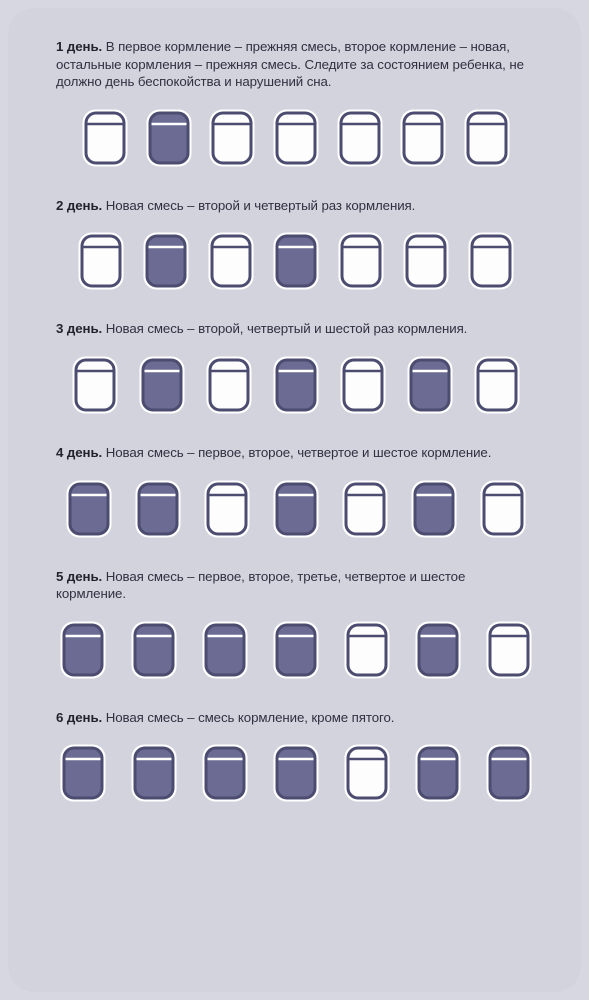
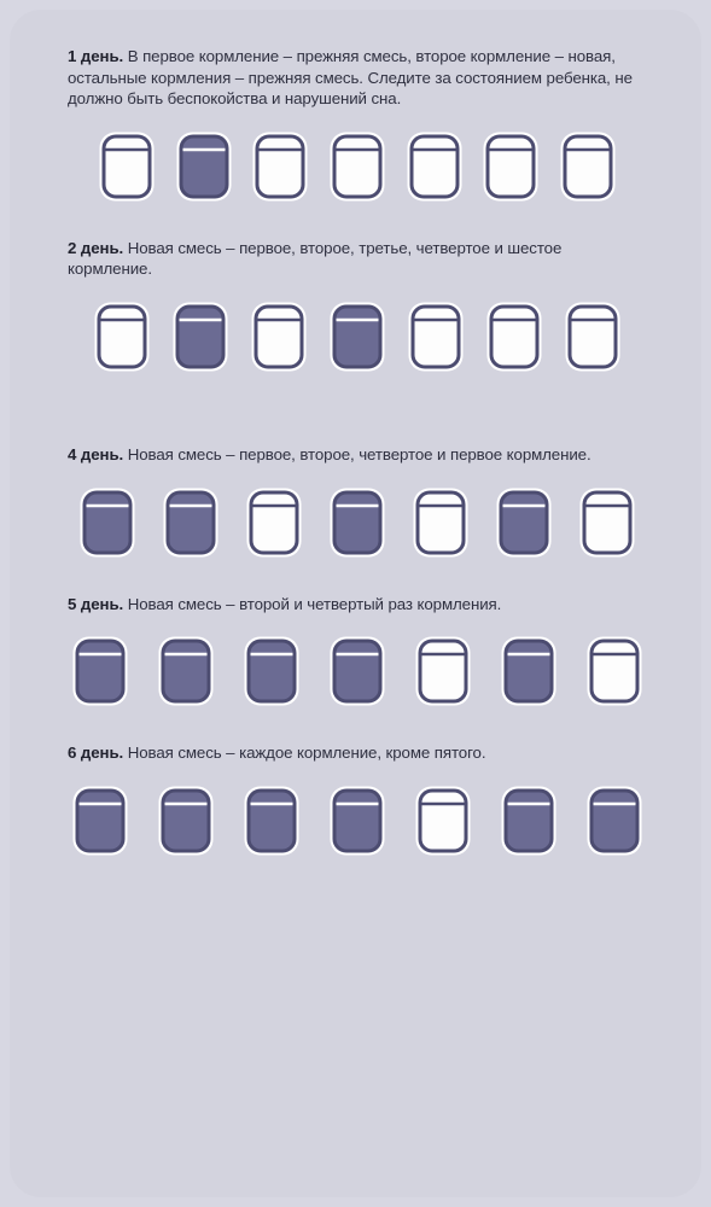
- 1 день. В первое кормление – прежняя смесь, второе кормление – новая, остальные кормления – прежняя смесь. Следите за состоянием ребенка, не должно день беспокойства и нарушений сна.
+ 1 день. В первое кормление – прежняя смесь, второе кормление – новая, остальные кормления – прежняя смесь. Следите за состоянием ребенка, не должно быть беспокойства и нарушений сна.
- 2 день. Новая смесь – второй и четвертый раз кормления.
+ 2 день. Новая смесь – первое, второе, третье, четвертое и шестое кормление.
- 3 день. Новая смесь – второй, четвертый и шестой раз кормления.
- 4 день. Новая смесь – первое, второе, четвертое и шестое кормление.
+ 4 день. Новая смесь – первое, второе, четвертое и первое кормление.
- 5 день. Новая смесь – первое, второе, третье, четвертое и шестое кормление.
+ 5 день. Новая смесь – второй и четвертый раз кормления.
- 6 день. Новая смесь – смесь кормление, кроме пятого.
+ 6 день. Новая смесь – каждое кормление, кроме пятого.
